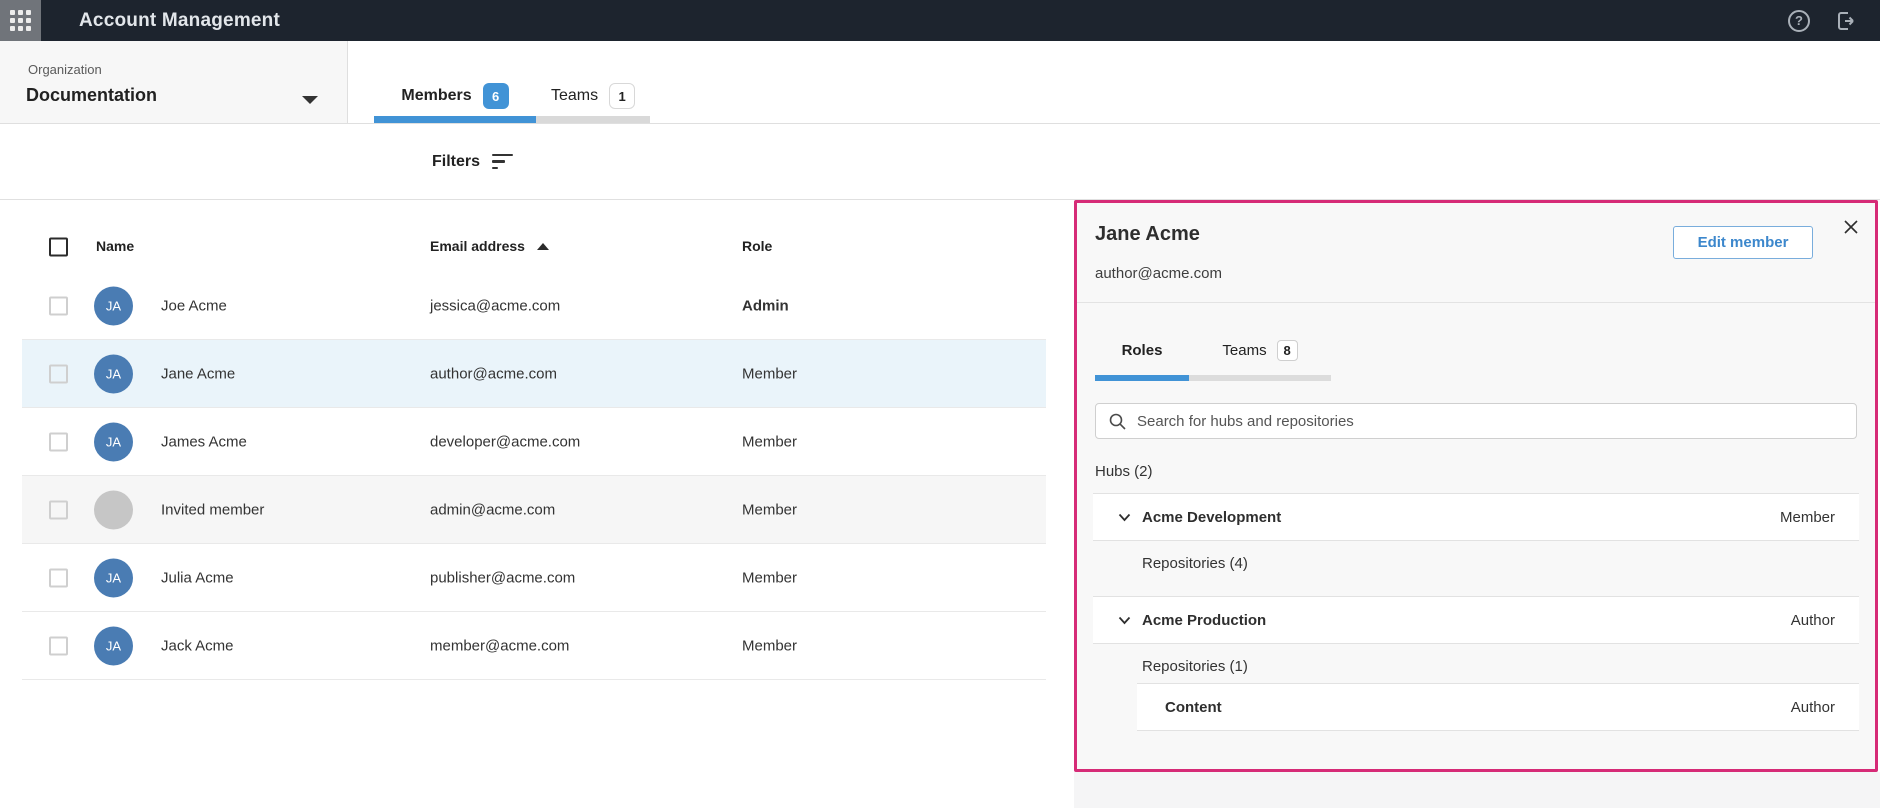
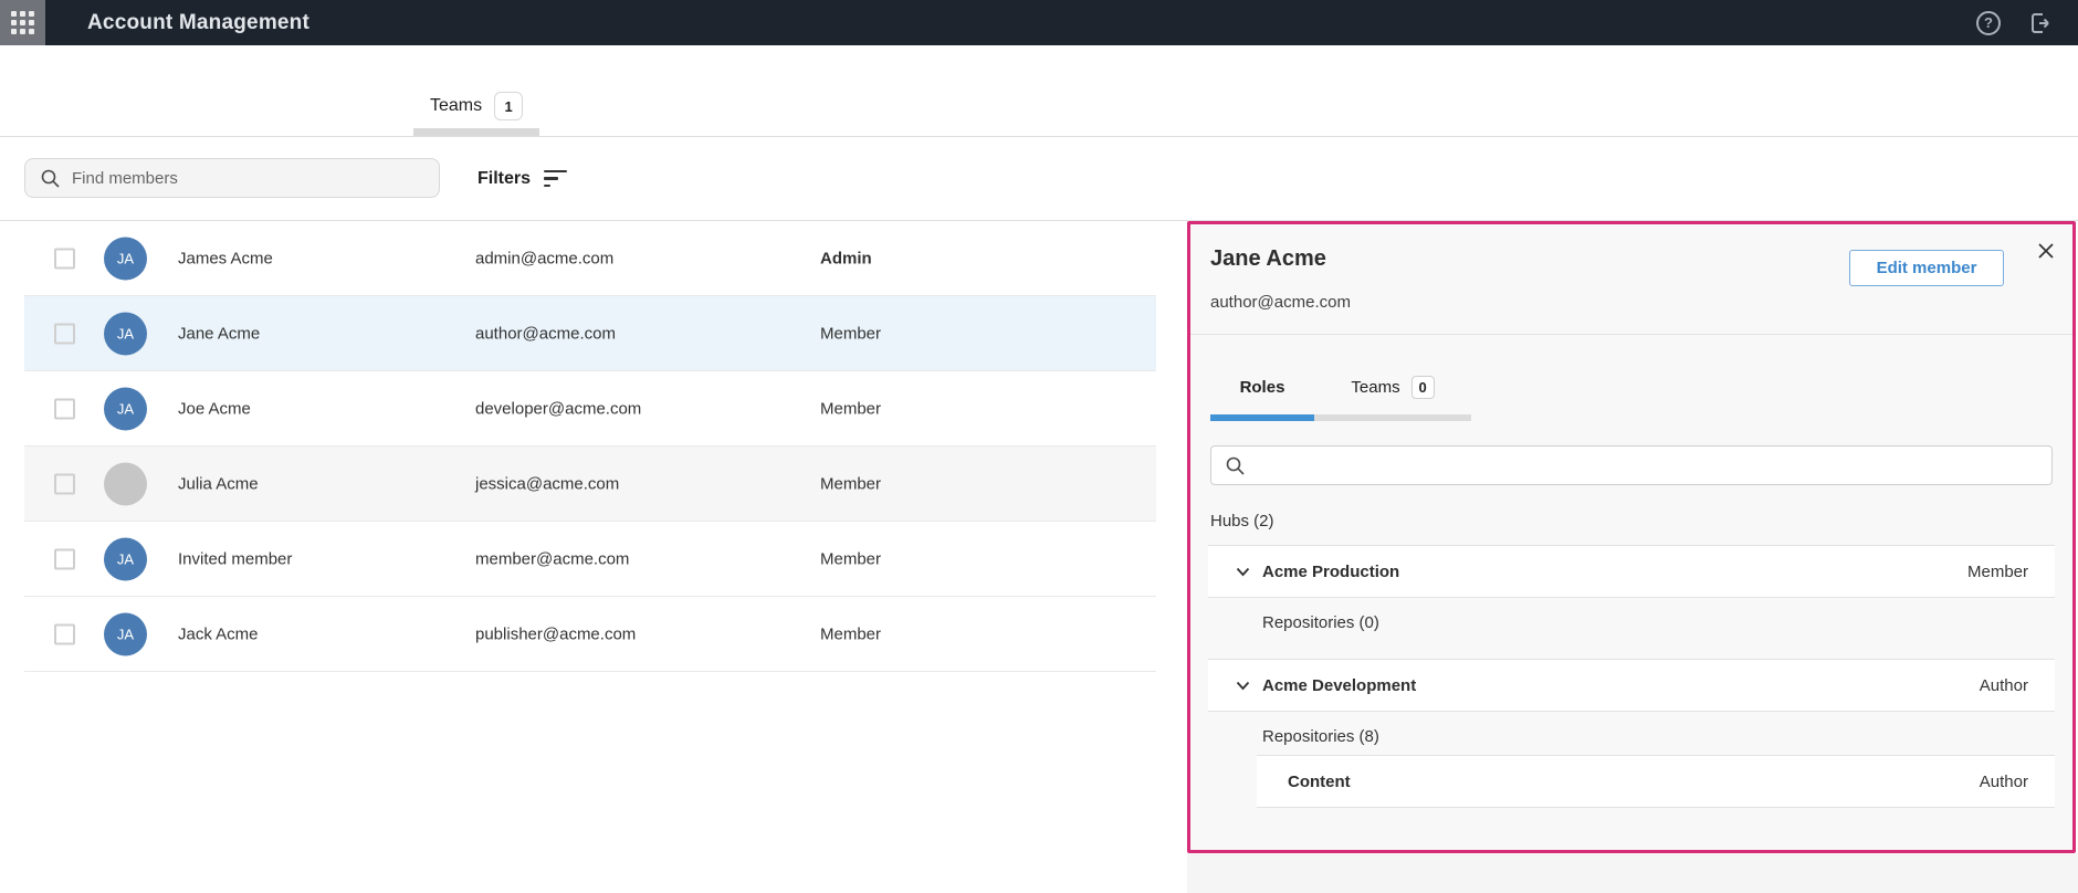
  Account Management
  ?
- Organization
- Documentation
- Members
- 6
  Teams
  1
+ Find members
  Filters
- Name
- Email address
- Role
  JA
- Joe Acme
+ James Acme
- jessica@acme.com
+ admin@acme.com
  Admin
  JA
  Jane Acme
  author@acme.com
  Member
  JA
- James Acme
+ Joe Acme
  developer@acme.com
  Member
- Invited member
+ Julia Acme
- admin@acme.com
+ jessica@acme.com
  Member
  JA
- Julia Acme
+ Invited member
- publisher@acme.com
+ member@acme.com
  Member
  JA
  Jack Acme
- member@acme.com
+ publisher@acme.com
  Member
  Jane Acme
  author@acme.com
  Edit member
  Roles
  Teams
- 8
+ 0
- Search for hubs and repositories
  Hubs (2)
- Acme Development
+ Acme Production
  Member
- Repositories (4)
+ Repositories (0)
- Acme Production
+ Acme Development
  Author
- Repositories (1)
+ Repositories (8)
  Content
  Author
